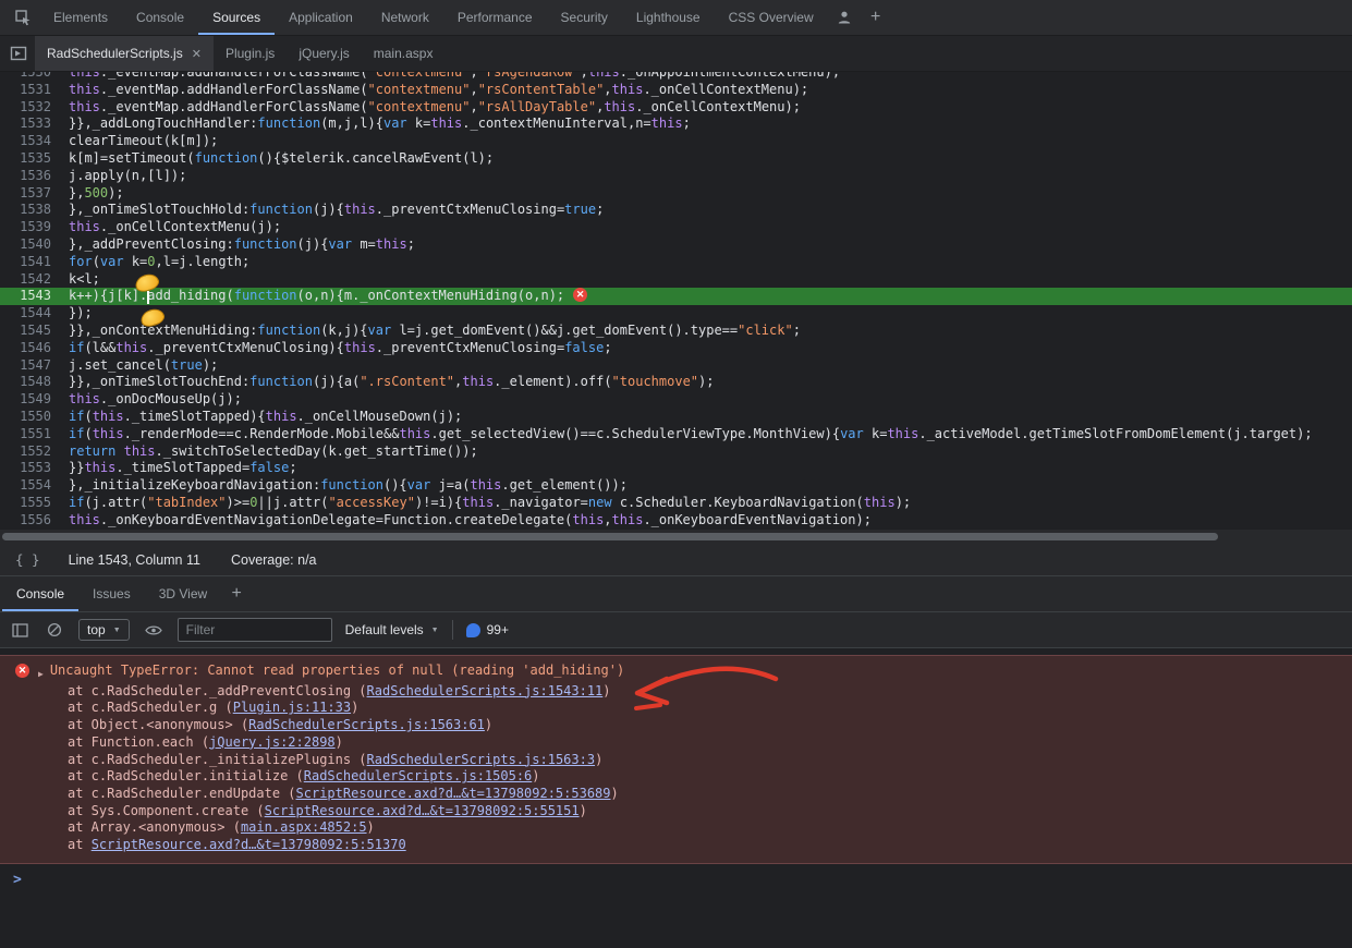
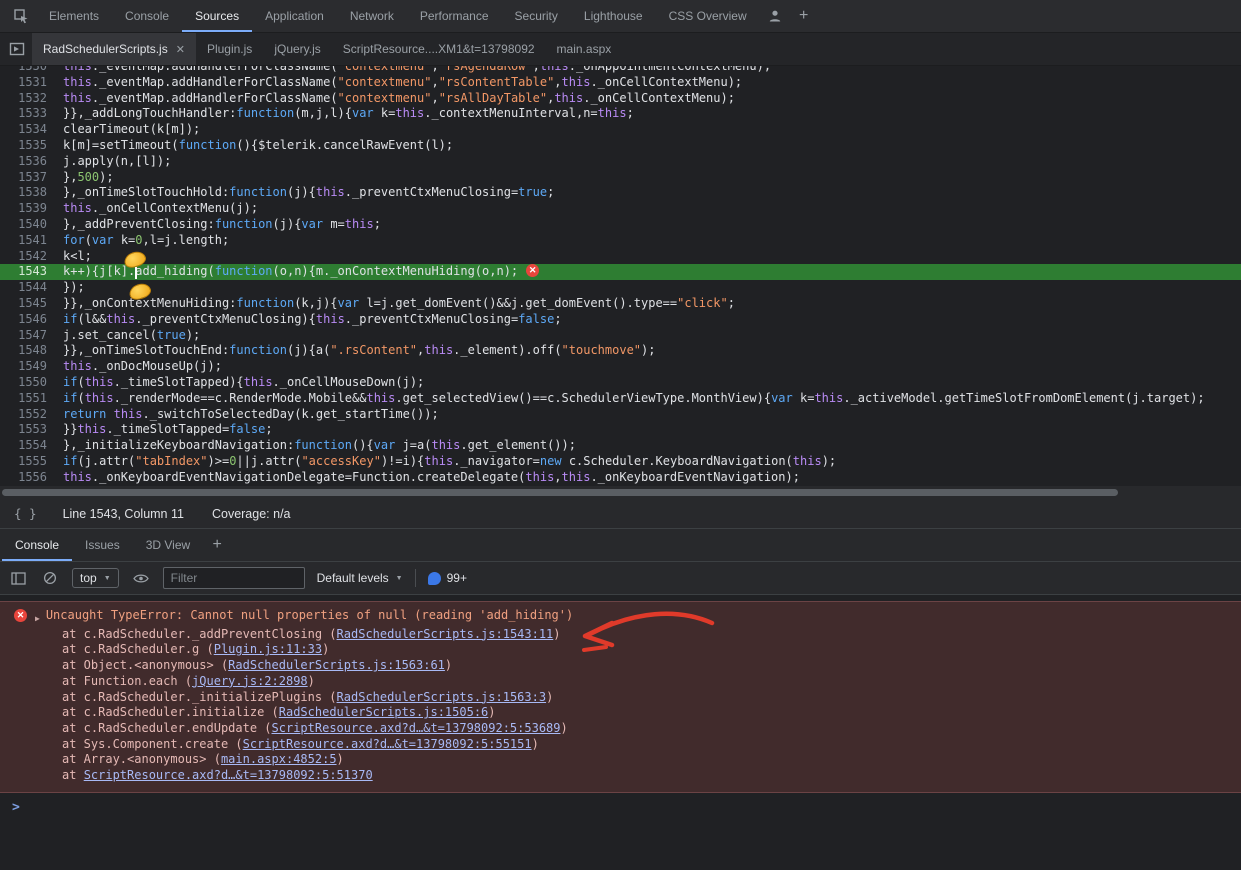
  Elements
  Console
  Sources
  Application
  Network
  Performance
  Security
  Lighthouse
  CSS Overview
  +
  RadSchedulerScripts.js
  ✕
  Plugin.js
  jQuery.js
+ ScriptResource....XM1&t=13798092
  main.aspx
  1530
  this._eventMap.addHandlerForClassName("contextmenu","rsAgendaRow",this._onAppointmentContextMenu);
  1531
  this._eventMap.addHandlerForClassName("contextmenu","rsContentTable",this._onCellContextMenu);
  1532
  this._eventMap.addHandlerForClassName("contextmenu","rsAllDayTable",this._onCellContextMenu);
  1533
  }},_addLongTouchHandler:function(m,j,l){var k=this._contextMenuInterval,n=this;
  1534
  clearTimeout(k[m]);
  1535
  k[m]=setTimeout(function(){$telerik.cancelRawEvent(l);
  1536
  j.apply(n,[l]);
  1537
  },500);
  1538
  },_onTimeSlotTouchHold:function(j){this._preventCtxMenuClosing=true;
  1539
  this._onCellContextMenu(j);
  1540
  },_addPreventClosing:function(j){var m=this;
  1541
  for(var k=0,l=j.length;
  1542
  k<l;
  1543
  k++){j[k].add_hiding(function(o,n){m._onContextMenuHiding(o,n);
  ✕
  1544
  });
  1545
  }},_onContextMenuHiding:function(k,j){var l=j.get_domEvent()&&j.get_domEvent().type=="click";
  1546
  if(l&&this._preventCtxMenuClosing){this._preventCtxMenuClosing=false;
  1547
  j.set_cancel(true);
  1548
  }},_onTimeSlotTouchEnd:function(j){a(".rsContent",this._element).off("touchmove");
  1549
  this._onDocMouseUp(j);
  1550
  if(this._timeSlotTapped){this._onCellMouseDown(j);
  1551
  if(this._renderMode==c.RenderMode.Mobile&&this.get_selectedView()==c.SchedulerViewType.MonthView){var k=this._activeModel.getTimeSlotFromDomElement(j.target);
  1552
  return this._switchToSelectedDay(k.get_startTime());
  1553
  }}this._timeSlotTapped=false;
  1554
  },_initializeKeyboardNavigation:function(){var j=a(this.get_element());
  1555
  if(j.attr("tabIndex")>=0||j.attr("accessKey")!=i){this._navigator=new c.Scheduler.KeyboardNavigation(this);
  1556
  this._onKeyboardEventNavigationDelegate=Function.createDelegate(this,this._onKeyboardEventNavigation);
  { }
  Line 1543, Column 11
  Coverage: n/a
  Console
  Issues
  3D View
  +
  top
  Filter
  Default levels
  99+
  ✕
  ▶
- Uncaught TypeError: Cannot read properties of null (reading 'add_hiding')
+ Uncaught TypeError: Cannot null properties of null (reading 'add_hiding')
  at c.RadScheduler._addPreventClosing (RadSchedulerScripts.js:1543:11)
  at c.RadScheduler.g (Plugin.js:11:33)
  at Object.<anonymous> (RadSchedulerScripts.js:1563:61)
  at Function.each (jQuery.js:2:2898)
  at c.RadScheduler._initializePlugins (RadSchedulerScripts.js:1563:3)
  at c.RadScheduler.initialize (RadSchedulerScripts.js:1505:6)
  at c.RadScheduler.endUpdate (ScriptResource.axd?d…&t=13798092:5:53689)
  at Sys.Component.create (ScriptResource.axd?d…&t=13798092:5:55151)
  at Array.<anonymous> (main.aspx:4852:5)
  at ScriptResource.axd?d…&t=13798092:5:51370
  >
